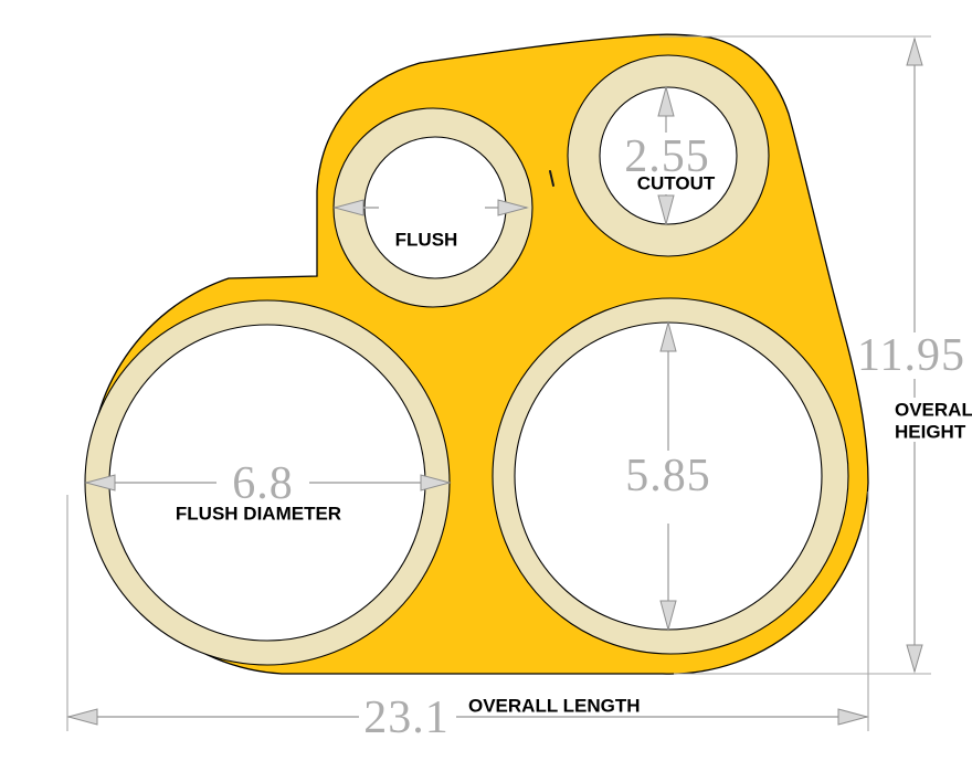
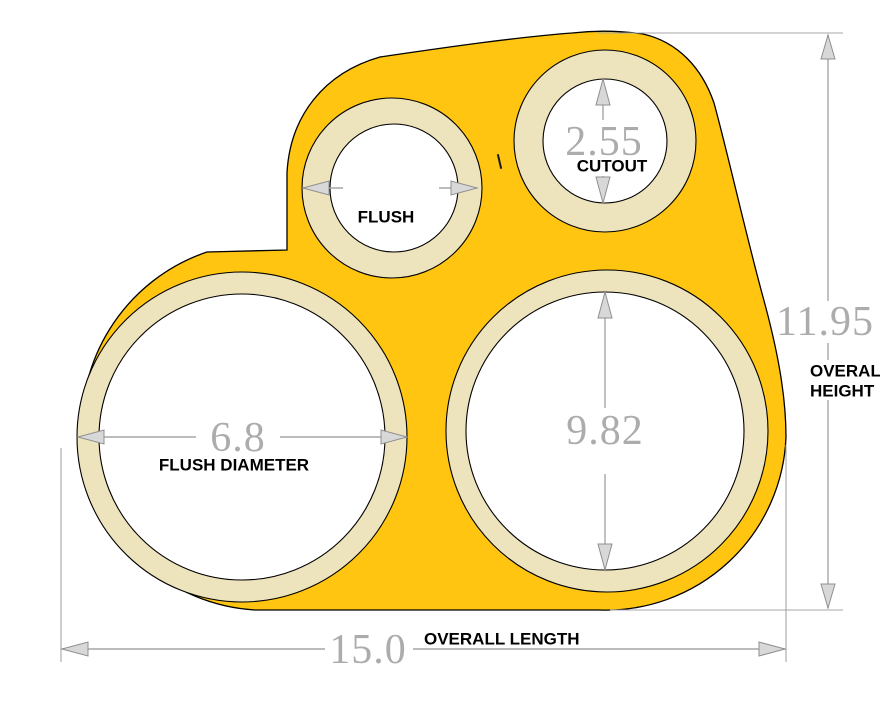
  FLUSH
  2.55
  CUTOUT
  6.8
  FLUSH DIAMETER
- 5.85
+ 9.82
  11.95
  OVERAL
  HEIGHT
- 23.1
+ 15.0
  OVERALL LENGTH
